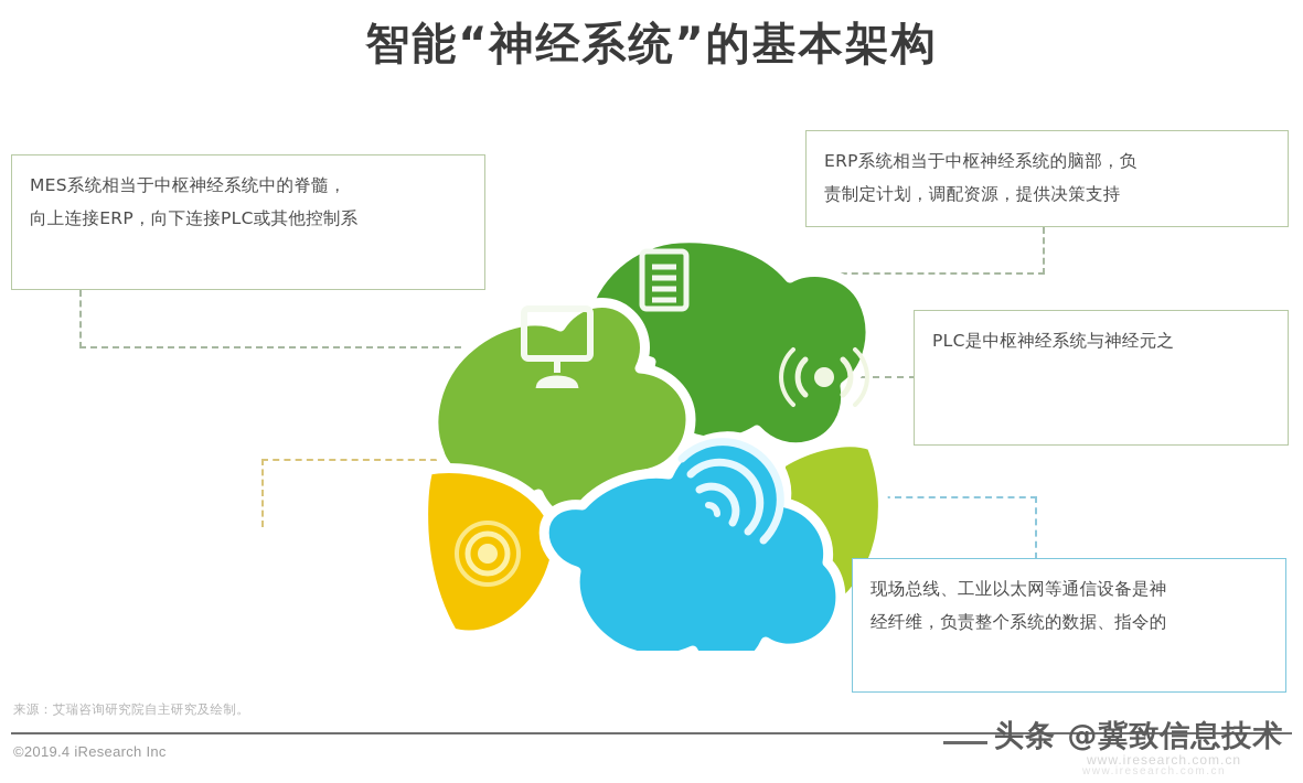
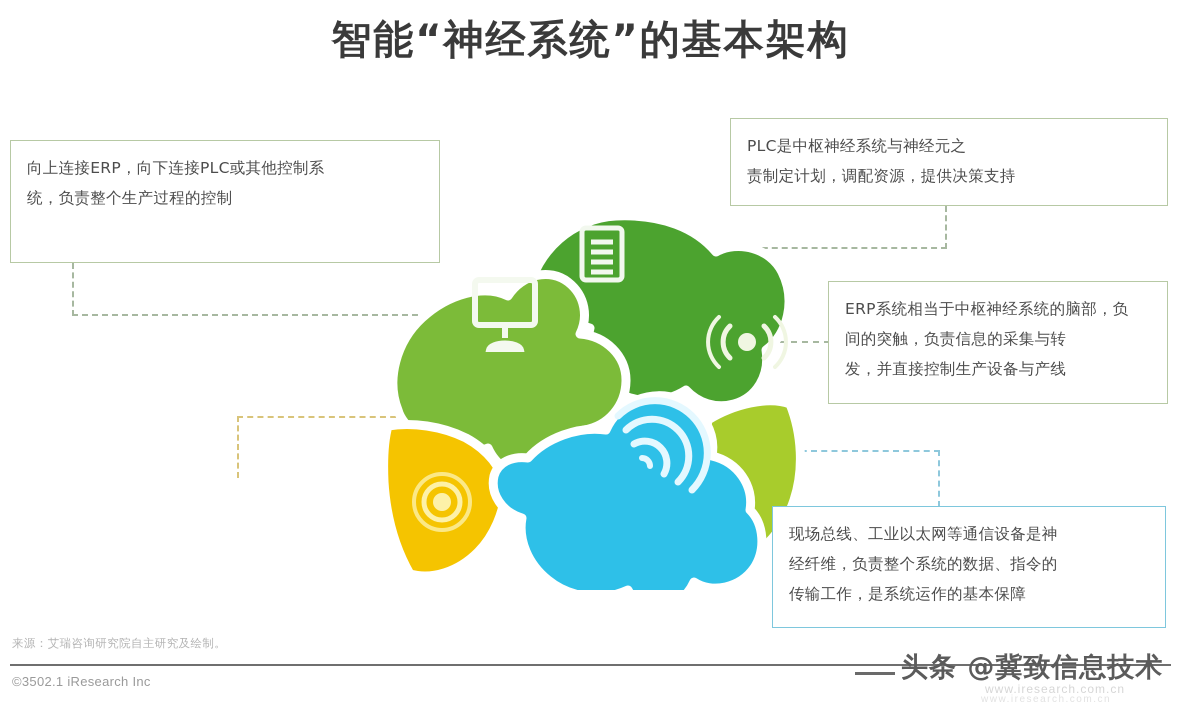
  智能“神经系统”的基本架构
- MES系统相当于中枢神经系统中的脊髓，
  向上连接ERP，向下连接PLC或其他控制系
+ 统，负责整个生产过程的控制
- ERP系统相当于中枢神经系统的脑部，负
+ PLC是中枢神经系统与神经元之
  责制定计划，调配资源，提供决策支持
- PLC是中枢神经系统与神经元之
+ ERP系统相当于中枢神经系统的脑部，负
+ 间的突触，负责信息的采集与转
+ 发，并直接控制生产设备与产线
  现场总线、工业以太网等通信设备是神
  经纤维，负责整个系统的数据、指令的
+ 传输工作，是系统运作的基本保障
  来源：艾瑞咨询研究院自主研究及绘制。
- ©2019.4 iResearch Inc
+ ©3502.1 iResearch Inc
  头条 @冀致信息技术
  www.iresearch.com.cn
  www.iresearch.com.cn
